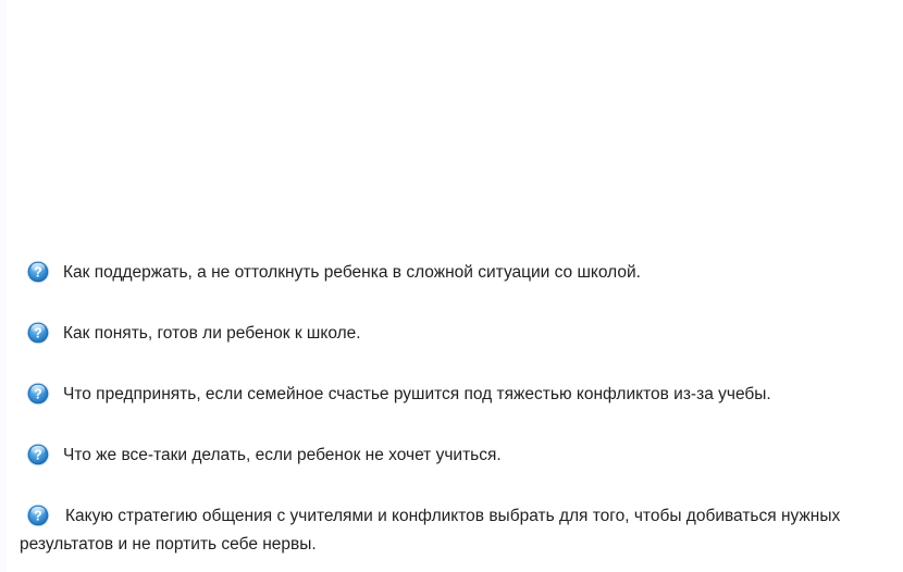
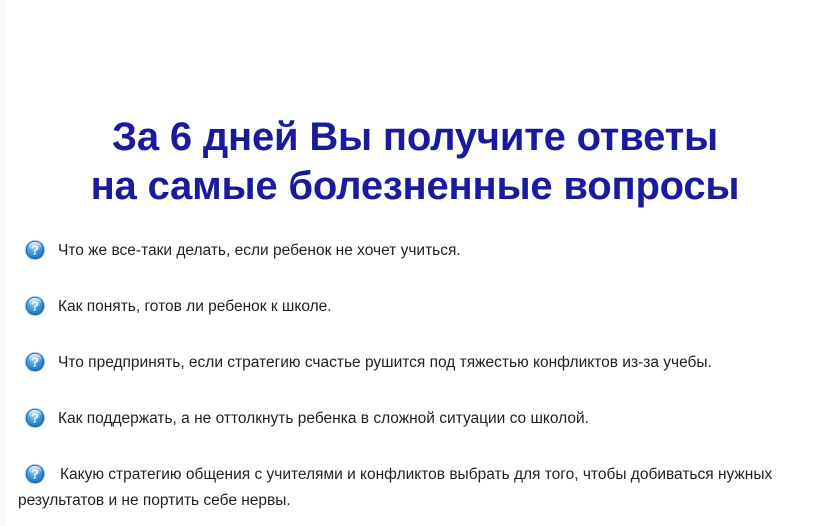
+ За 6 дней Вы получите ответы
+ на самые болезненные вопросы
  ?
- Как поддержать, а не оттолкнуть ребенка в сложной ситуации со школой.
+ Что же все-таки делать, если ребенок не хочет учиться.
  ?
  Как понять, готов ли ребенок к школе.
  ?
- Что предпринять, если семейное счастье рушится под тяжестью конфликтов из-за учебы.
+ Что предпринять, если стратегию счастье рушится под тяжестью конфликтов из-за учебы.
  ?
- Что же все-таки делать, если ребенок не хочет учиться.
+ Как поддержать, а не оттолкнуть ребенка в сложной ситуации со школой.
  ?
  Какую стратегию общения с учителями и конфликтов выбрать для того, чтобы добиваться нужных результатов и не портить себе нервы.
